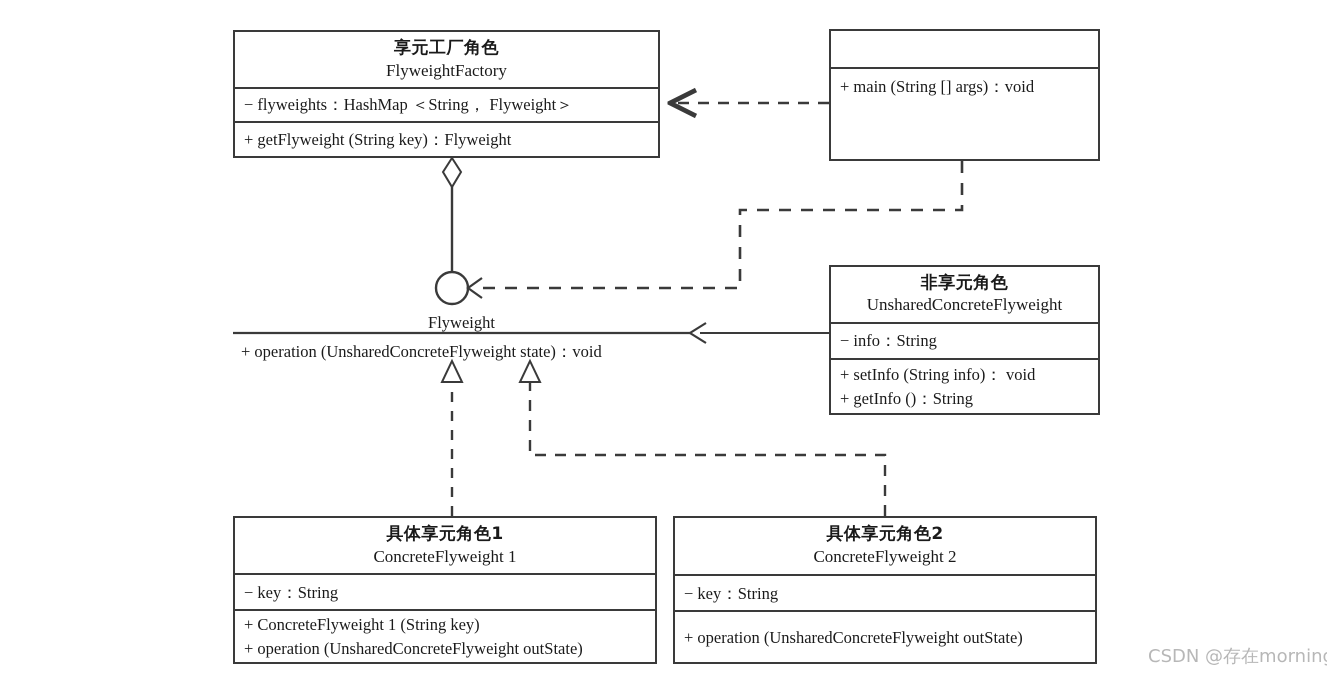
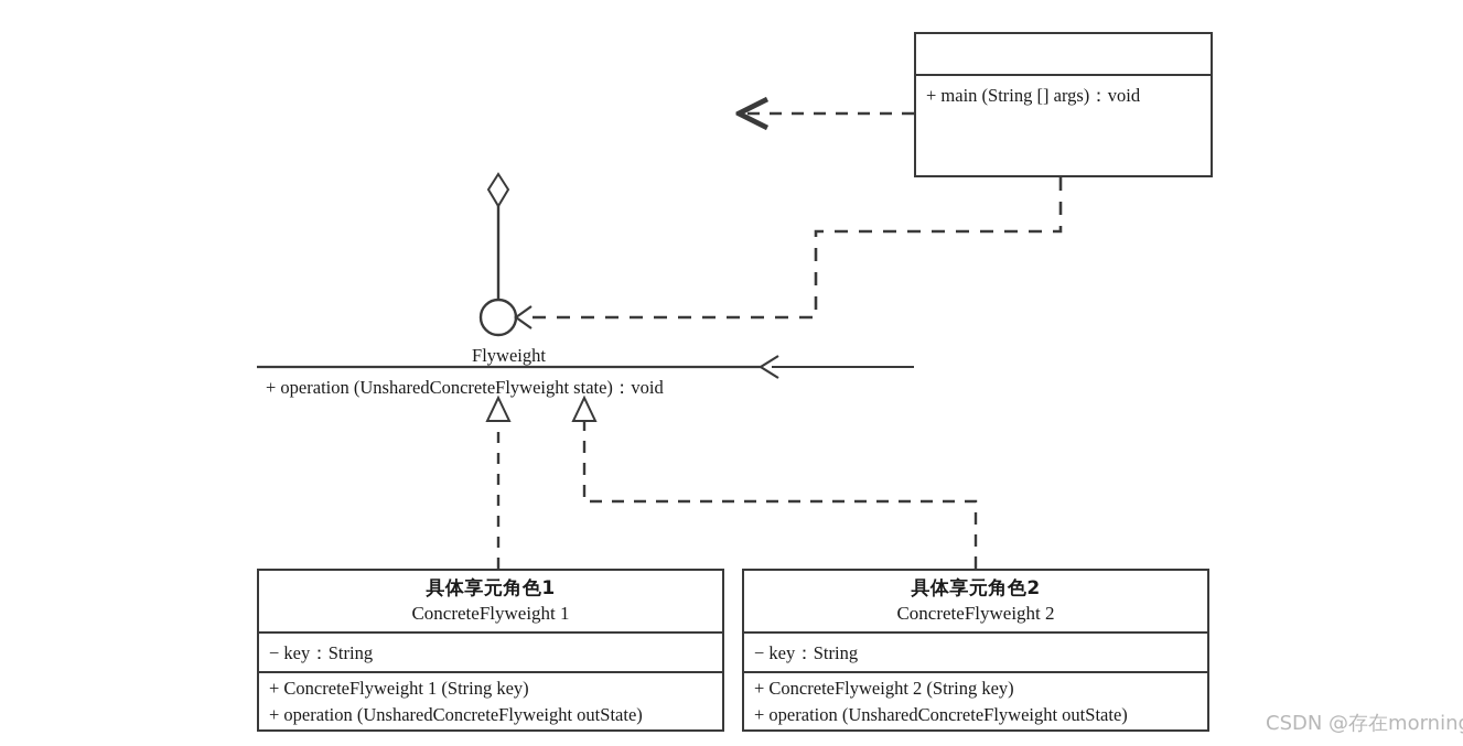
- 享元工厂角色
- FlyweightFactory
- − flyweights：HashMap ＜String， Flyweight＞
- + getFlyweight (String key)：Flyweight
  + main (String [] args)：void
  Flyweight
  + operation (UnsharedConcreteFlyweight state)：void
- 非享元角色
- UnsharedConcreteFlyweight
- − info：String
- + setInfo (String info)： void
- + getInfo ()：String
  具体享元角色1
  ConcreteFlyweight 1
  − key：String
  + ConcreteFlyweight 1 (String key)
  + operation (UnsharedConcreteFlyweight outState)
  具体享元角色2
  ConcreteFlyweight 2
  − key：String
+ + ConcreteFlyweight 2 (String key)
  + operation (UnsharedConcreteFlyweight outState)
  CSDN @存在mornin
